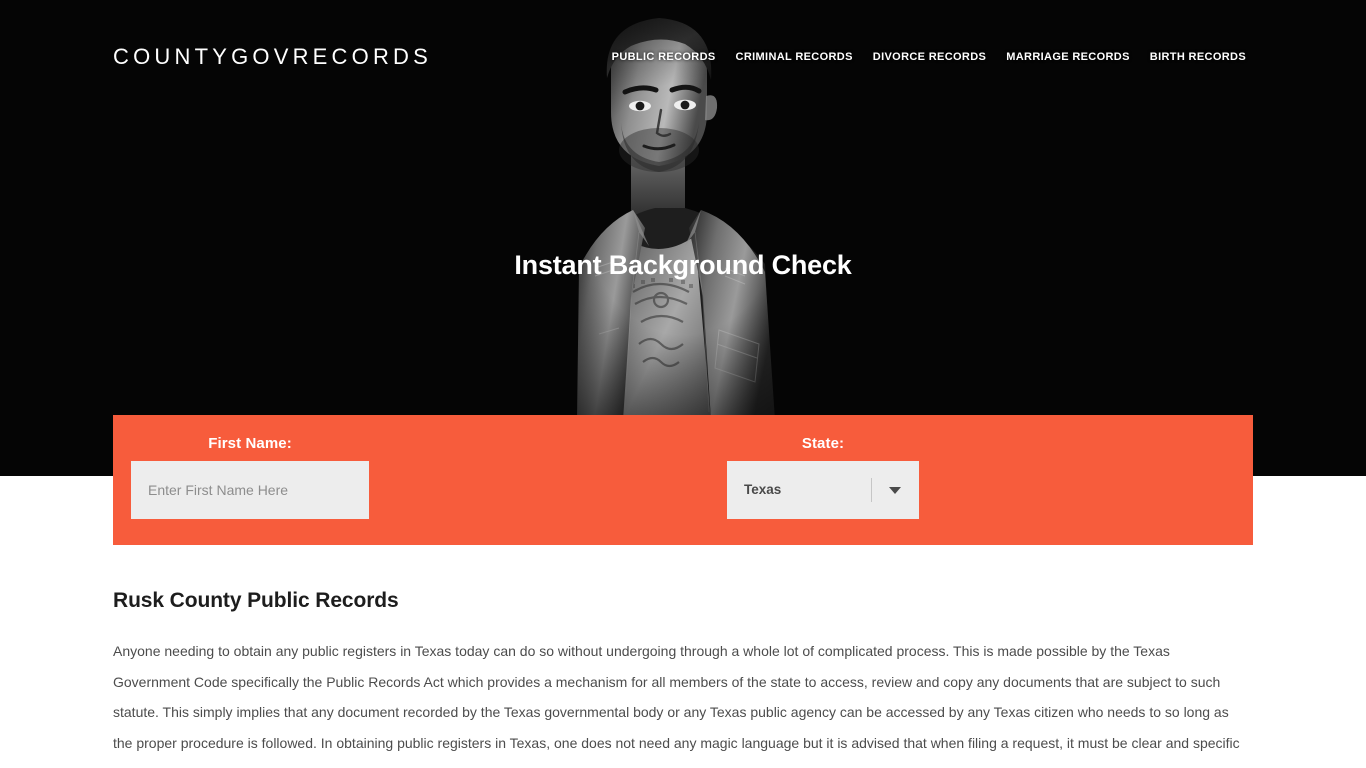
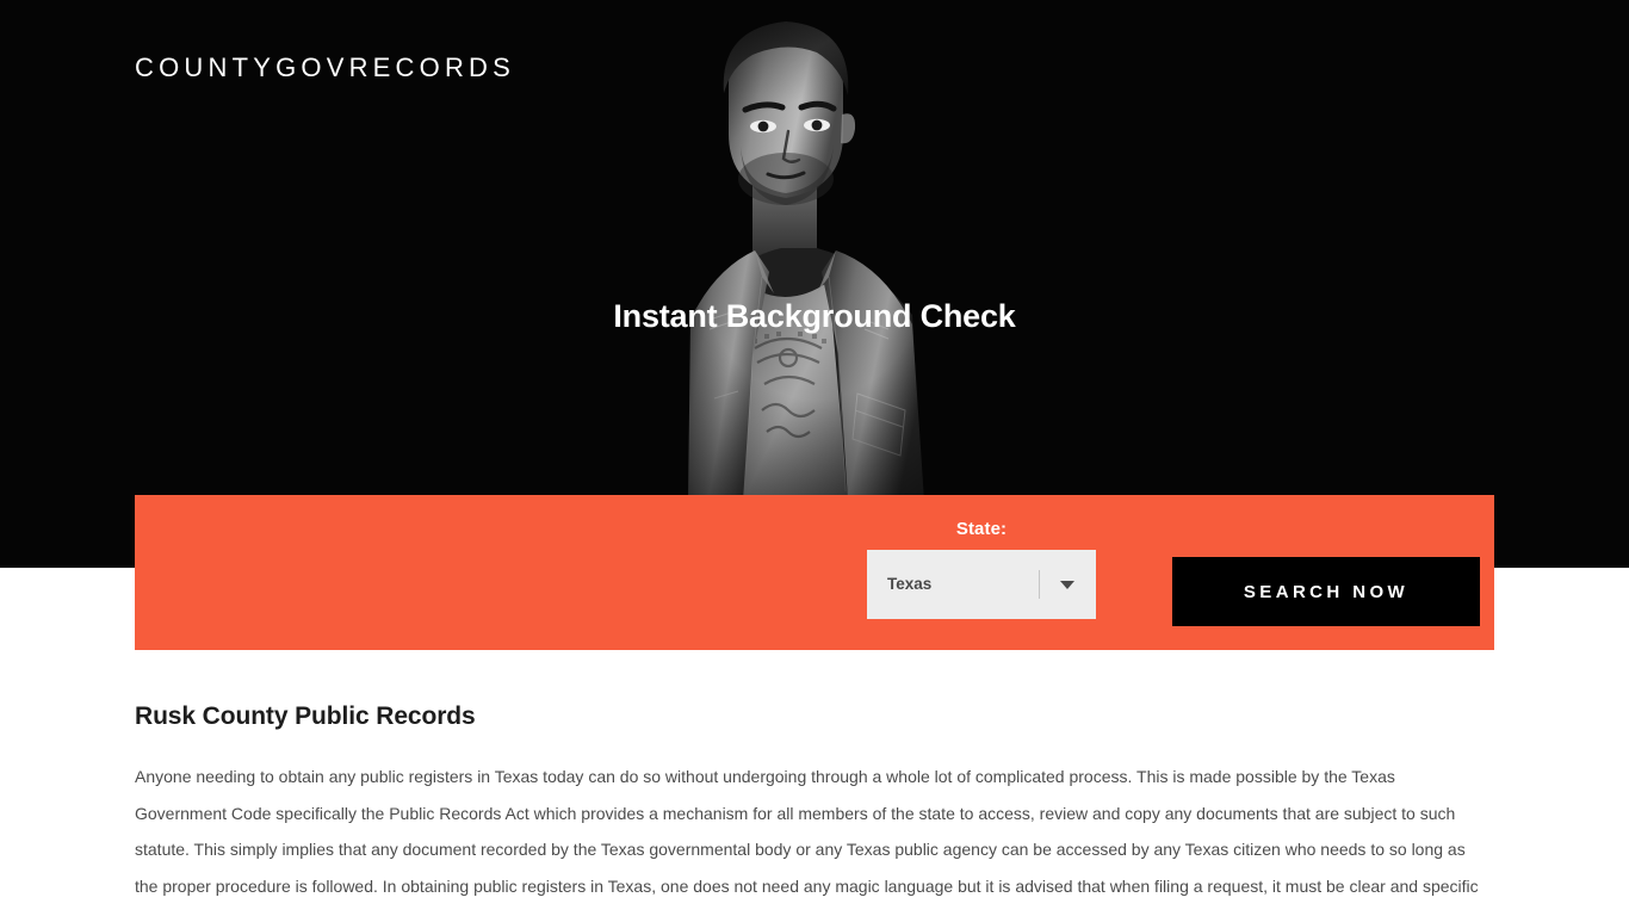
  Instant Background Check
  COUNTYGOVRECORDS
- PUBLIC RECORDS
- CRIMINAL RECORDS
- DIVORCE RECORDS
- MARRIAGE RECORDS
- BIRTH RECORDS
- First Name:
- Enter First Name Here
  State:
  Texas
+ SEARCH NOW
  Rusk County Public Records
  Anyone needing to obtain any public registers in Texas today can do so without undergoing through a whole lot of complicated process. This is made possible by the Texas Government Code specifically the Public Records Act which provides a mechanism for all members of the state to access, review and copy any documents that are subject to such statute. This simply implies that any document recorded by the Texas governmental body or any Texas public agency can be accessed by any Texas citizen who needs to so long as the proper procedure is followed. In obtaining public registers in Texas, one does not need any magic language but it is advised that when filing a request, it must be clear and specific
